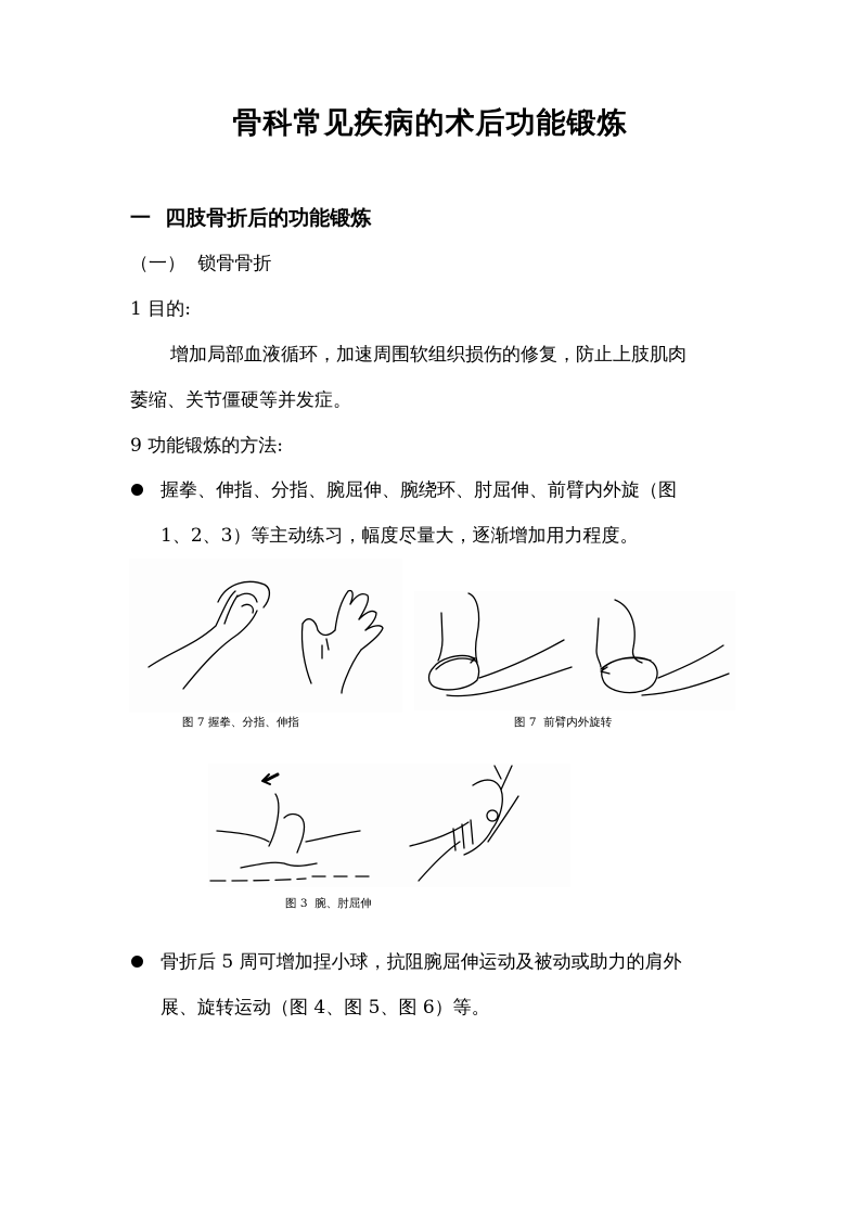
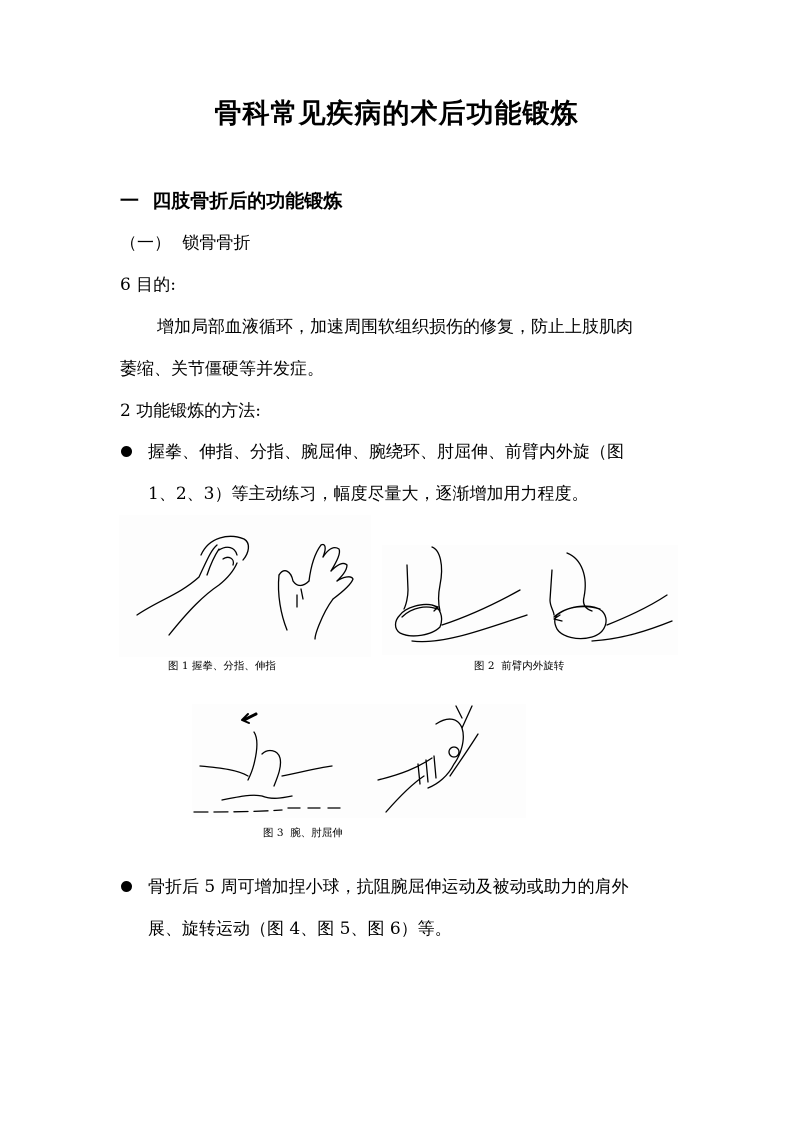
  骨科常见疾病的术后功能锻炼
  一 四肢骨折后的功能锻炼
  （一） 锁骨骨折
- 1 目的:
+ 6 目的:
  增加局部血液循环，加速周围软组织损伤的修复，防止上肢肌肉
  萎缩、关节僵硬等并发症。
- 9 功能锻炼的方法:
+ 2 功能锻炼的方法:
  握拳、伸指、分指、腕屈伸、腕绕环、肘屈伸、前臂内外旋（图
  1、2、3）等主动练习，幅度尽量大，逐渐增加用力程度。
- 图 7 握拳、分指、伸指
+ 图 1 握拳、分指、伸指
- 图 7 前臂内外旋转
+ 图 2 前臂内外旋转
  图 3 腕、肘屈伸
  骨折后 5 周可增加捏小球，抗阻腕屈伸运动及被动或助力的肩外
  展、旋转运动（图 4、图 5、图 6）等。
